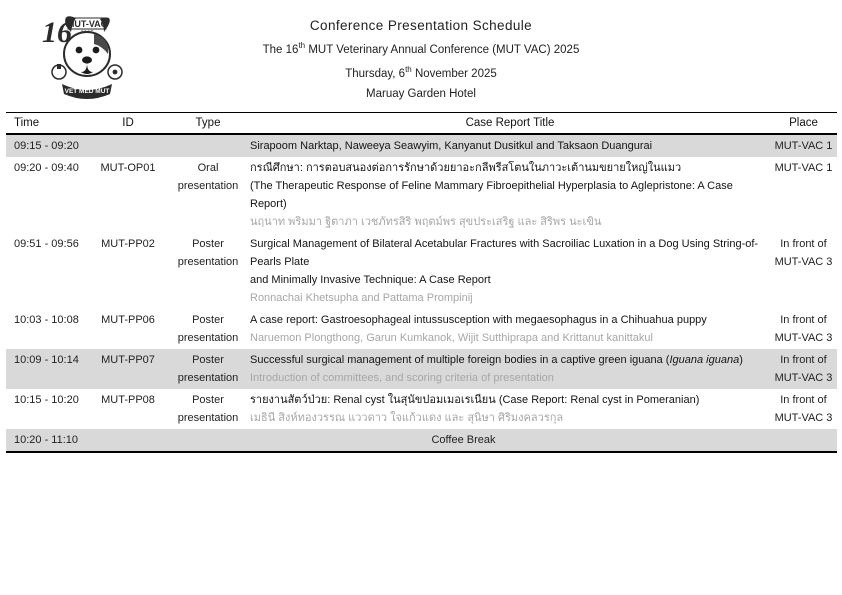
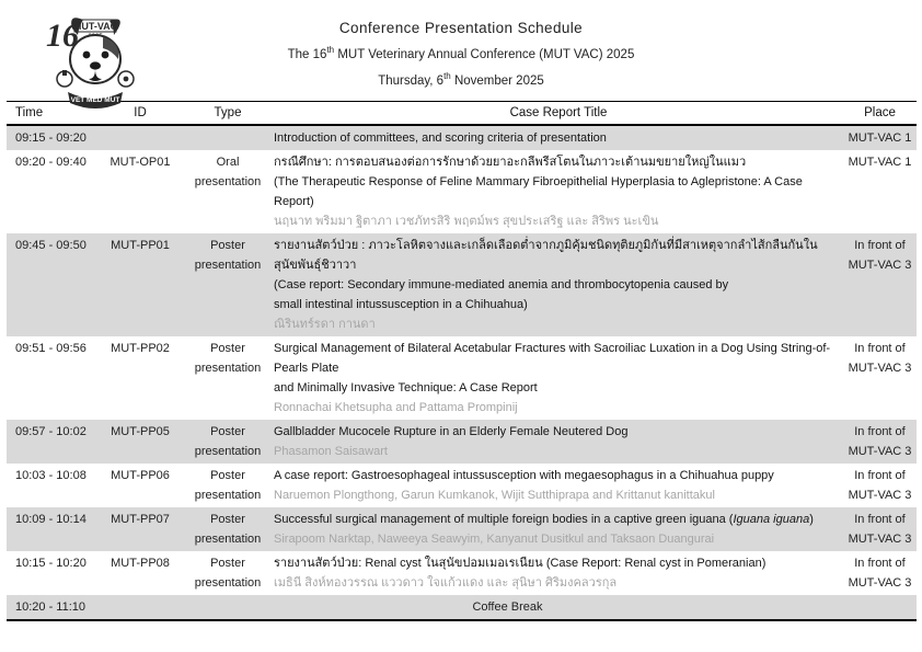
  16
  UT-VA
  Conference Presentation Schedule
  The 16th MUT Veterinary Annual Conference (MUT VAC) 2025
  Thursday, 6th November 2025
- Maruay Garden Hotel
  Time	ID	Type	Case Report Title	Place
- 09:15 - 09:20			Sirapoom Narktap, Naweeya Seawyim, Kanyanut Dusitkul and Taksaon Duangurai	MUT-VAC 1
+ 09:15 - 09:20			Introduction of committees, and scoring criteria of presentation	MUT-VAC 1
  09:20 - 09:40	MUT-OP01	Oralpresentation	กรณีศึกษา: การตอบสนองต่อการรักษาด้วยยาอะกลีพรีสโตนในภาวะเต้านมขยายใหญ่ในแมว(The Therapeutic Response of Feline Mammary Fibroepithelial Hyperplasia to Aglepristone: A Case Report)นฤนาท พริมมา ฐิตาภา เวชภัทรสิริ พฤตม์พร สุขประเสริฐ และ สิริพร นะเขิน	MUT-VAC 1
+ 09:45 - 09:50	MUT-PP01	Posterpresentation	รายงานสัตว์ป่วย : ภาวะโลหิตจางและเกล็ดเลือดต่ำจากภูมิคุ้มชนิดทุติยภูมิกันที่มีสาเหตุจากลำไส้กลืนกันในสุนัขพันธุ์ชิวาวา(Case report: Secondary immune-mediated anemia and thrombocytopenia caused bysmall intestinal intussusception in a Chihuahua)ณิรินทร์รดา กานดา	In front ofMUT-VAC 3
  09:51 - 09:56	MUT-PP02	Posterpresentation	Surgical Management of Bilateral Acetabular Fractures with Sacroiliac Luxation in a Dog Using String-of-Pearls Plateand Minimally Invasive Technique: A Case ReportRonnachai Khetsupha and Pattama Prompinij	In front ofMUT-VAC 3
+ 09:57 - 10:02	MUT-PP05	Posterpresentation	Gallbladder Mucocele Rupture in an Elderly Female Neutered DogPhasamon Saisawart	In front ofMUT-VAC 3
  10:03 - 10:08	MUT-PP06	Posterpresentation	A case report: Gastroesophageal intussusception with megaesophagus in a Chihuahua puppyNaruemon Plongthong, Garun Kumkanok, Wijit Sutthiprapa and Krittanut kanittakul	In front ofMUT-VAC 3
- 10:09 - 10:14	MUT-PP07	Posterpresentation	Successful surgical management of multiple foreign bodies in a captive green iguana (Iguana iguana)Introduction of committees, and scoring criteria of presentation	In front ofMUT-VAC 3
+ 10:09 - 10:14	MUT-PP07	Posterpresentation	Successful surgical management of multiple foreign bodies in a captive green iguana (Iguana iguana)Sirapoom Narktap, Naweeya Seawyim, Kanyanut Dusitkul and Taksaon Duangurai	In front ofMUT-VAC 3
  10:15 - 10:20	MUT-PP08	Posterpresentation	รายงานสัตว์ป่วย: Renal cyst ในสุนัขปอมเมอเรเนียน (Case Report: Renal cyst in Pomeranian)เมธินี สิงห์ทองวรรณ แววดาว ใจแก้วแดง และ สุนิษา ศิริมงคลวรกุล	In front ofMUT-VAC 3
  10:20 - 11:10	Coffee Break
